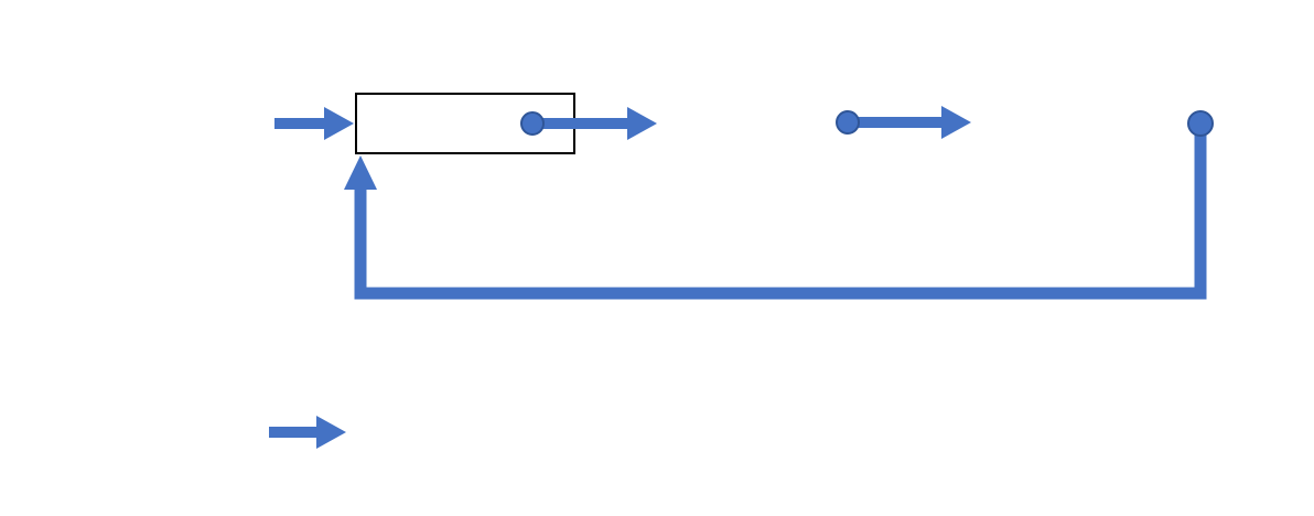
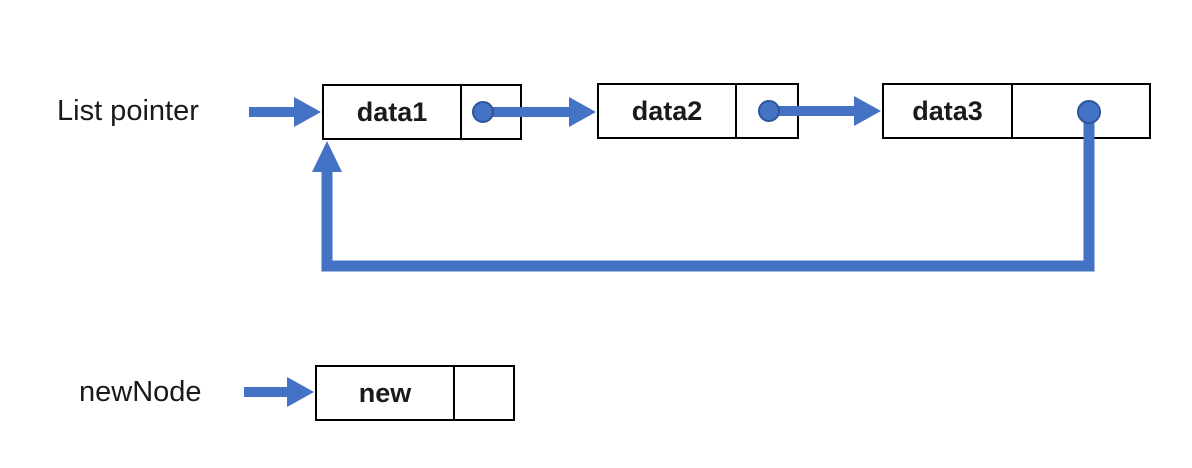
+ List pointer
+ newNode
+ data1
+ data2
+ data3
+ new
